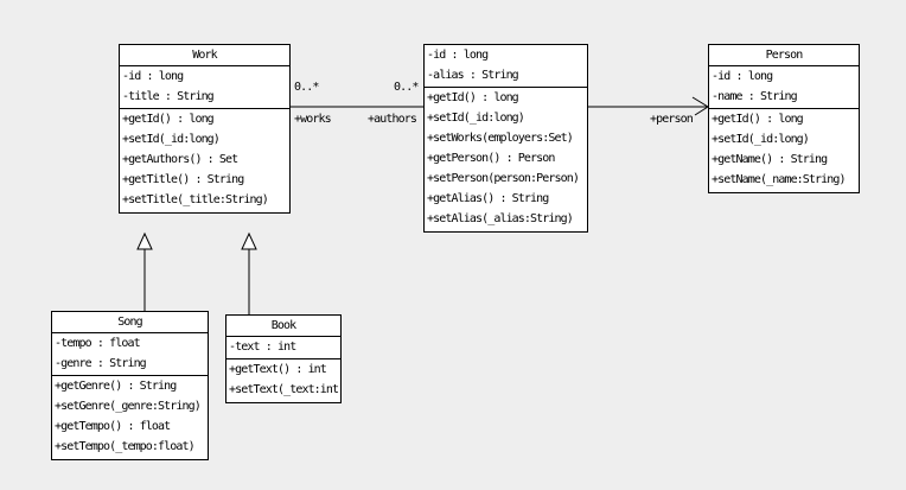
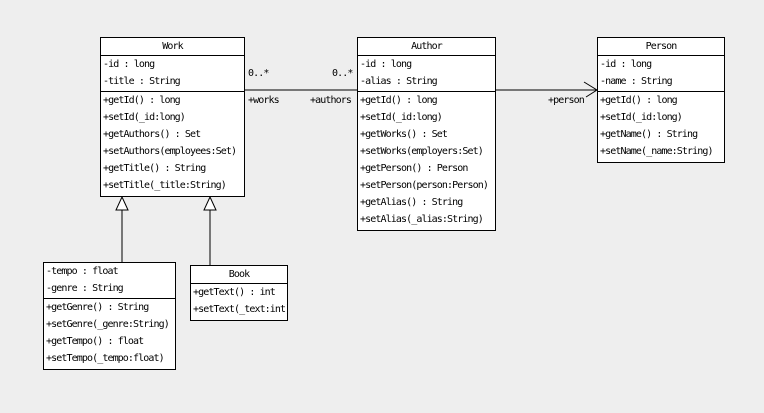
  0..*
  0..*
  +works
  +authors
  +person
  Work
  -id : long
  -title : String
  +getId() : long
  +setId(_id:long)
  +getAuthors() : Set
+ +setAuthors(employees:Set)
  +getTitle() : String
  +setTitle(_title:String)
+ Author
  -id : long
  -alias : String
  +getId() : long
  +setId(_id:long)
+ +getWorks() : Set
  +setWorks(employers:Set)
  +getPerson() : Person
  +setPerson(person:Person)
  +getAlias() : String
  +setAlias(_alias:String)
  Person
  -id : long
  -name : String
  +getId() : long
  +setId(_id:long)
  +getName() : String
  +setName(_name:String)
- Song
  -tempo : float
  -genre : String
  +getGenre() : String
  +setGenre(_genre:String)
  +getTempo() : float
  +setTempo(_tempo:float)
  Book
- -text : int
  +getText() : int
  +setText(_text:int
